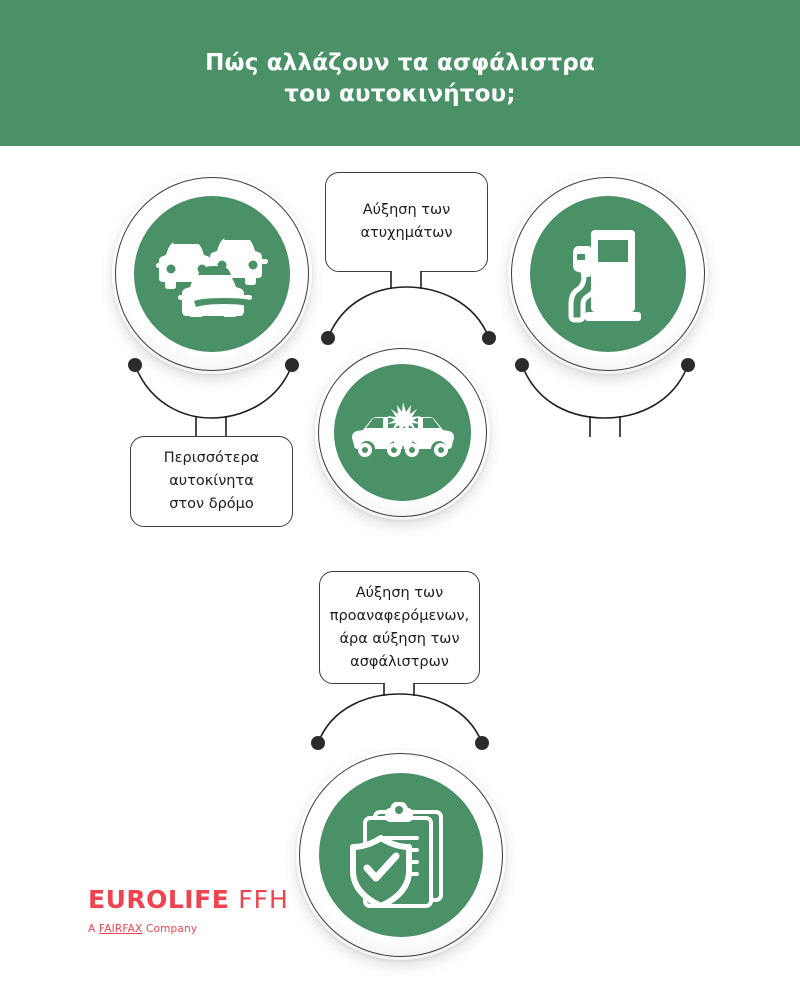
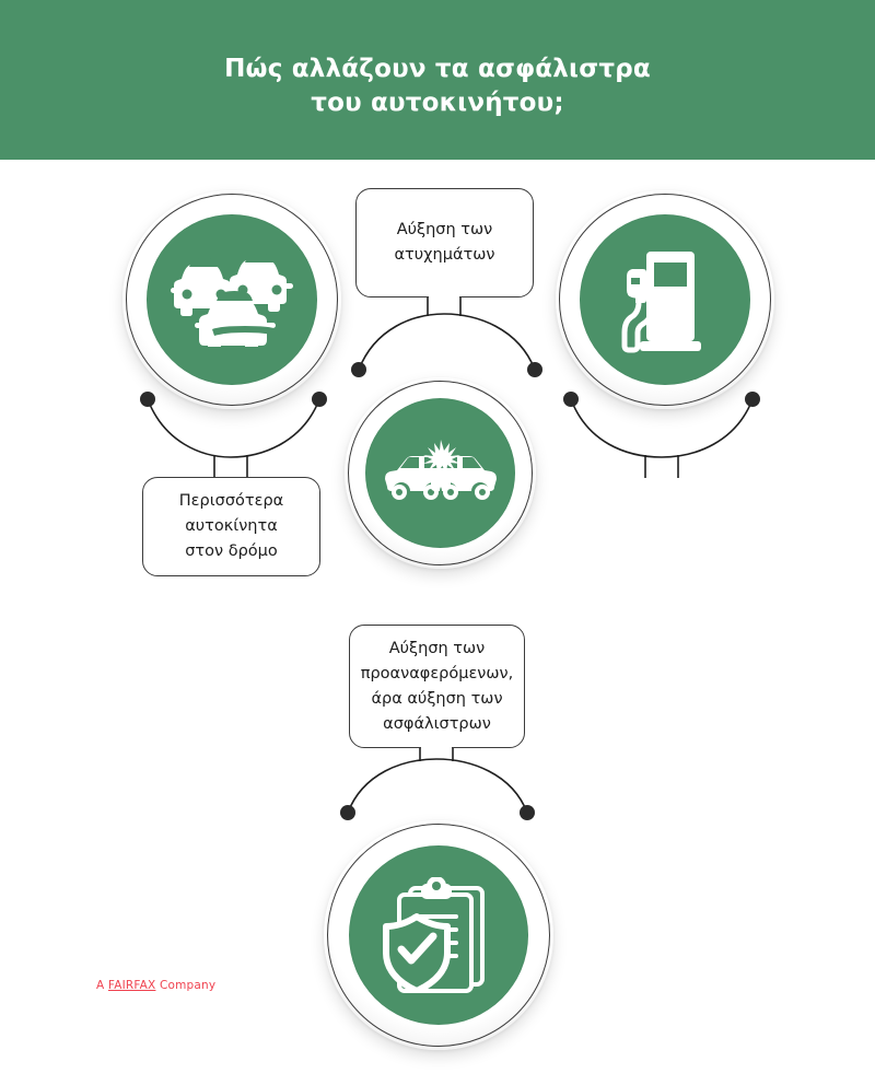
  Πώς αλλάζουν τα ασφάλιστρα
  του αυτοκινήτου;
  Αύξηση των
  ατυχημάτων
  Περισσότερα
  αυτοκίνητα
  στον δρόμο
  Αύξηση των
  προαναφερόμενων,
  άρα αύξηση των
  ασφάλιστρων
- EUROLIFE FFH
  A FAIRFAX Company
